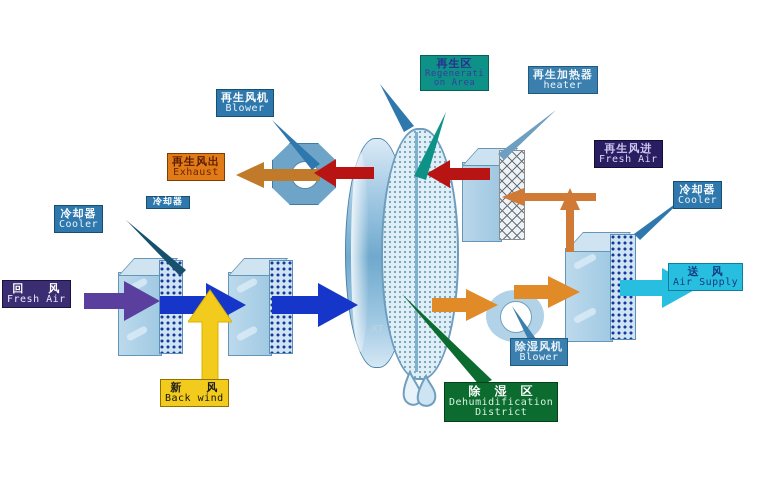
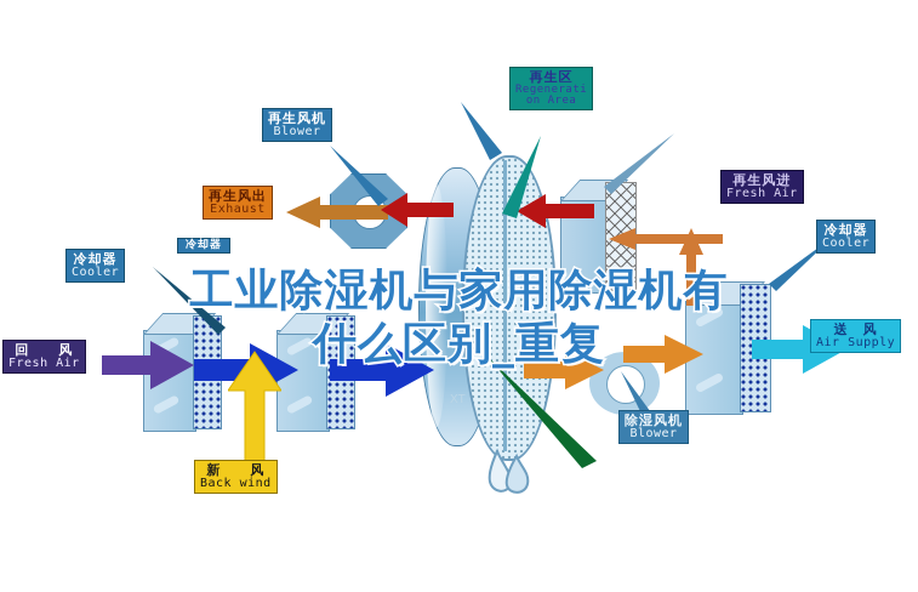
  再生风机
  Blower
  再生风出
  Exhaust
  再生区
  Regenerati
  on Area
- 再生加热器
- heater
  再生风进
  Fresh Air
  冷却器
  Cooler
  冷却器
  Cooler
  冷却器
  回 风
  Fresh Air
  新 风
  Back wind
  除湿风机
  Blower
- 除 湿 区
- Dehumidification
- District
  送 风
  Air Supply
+ 工业除湿机与家用除湿机有
+ 什么区别_重复
